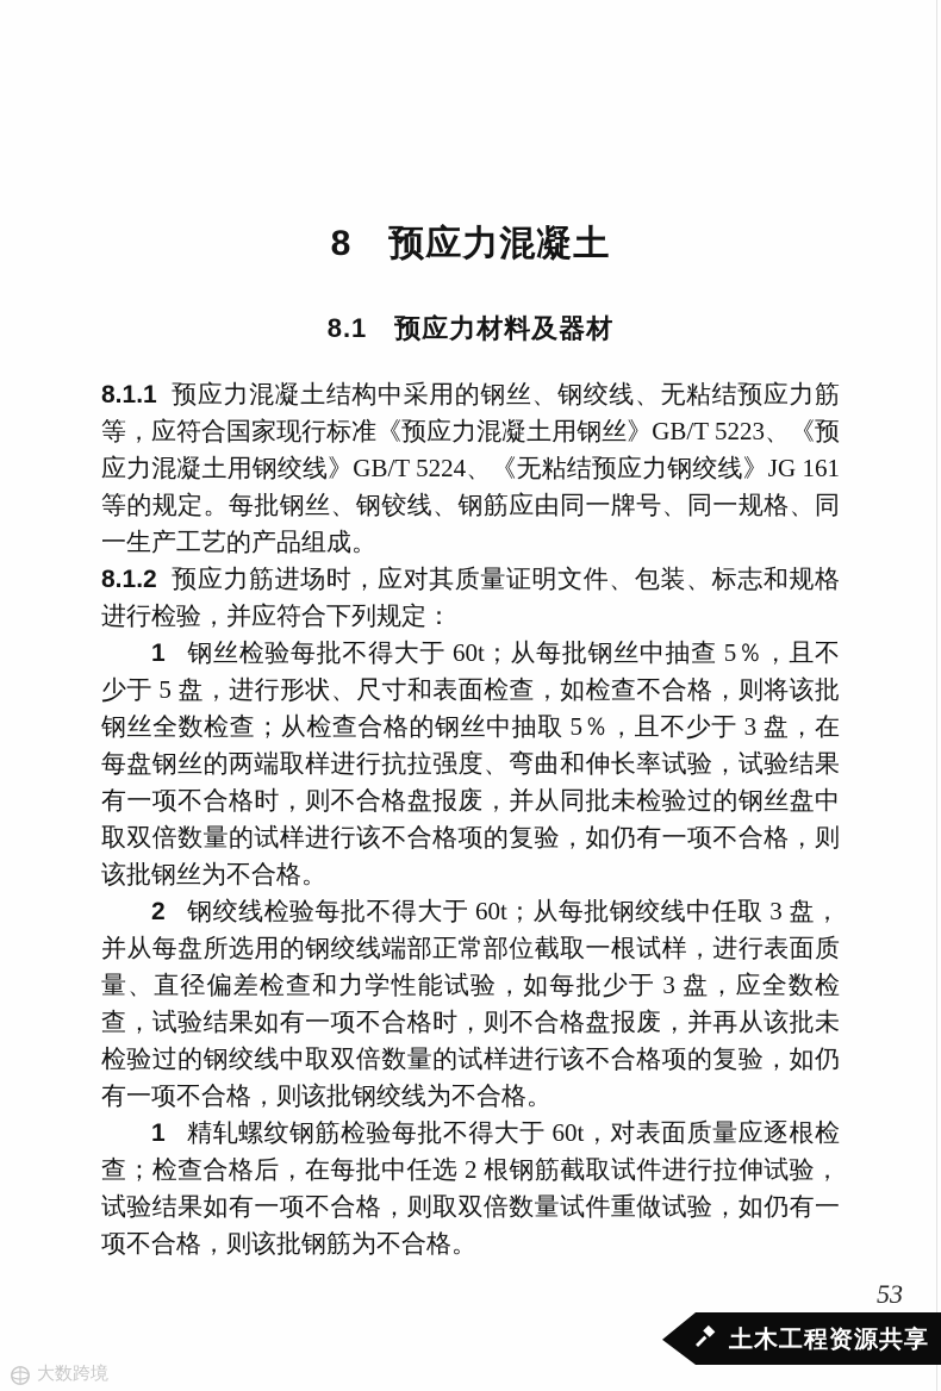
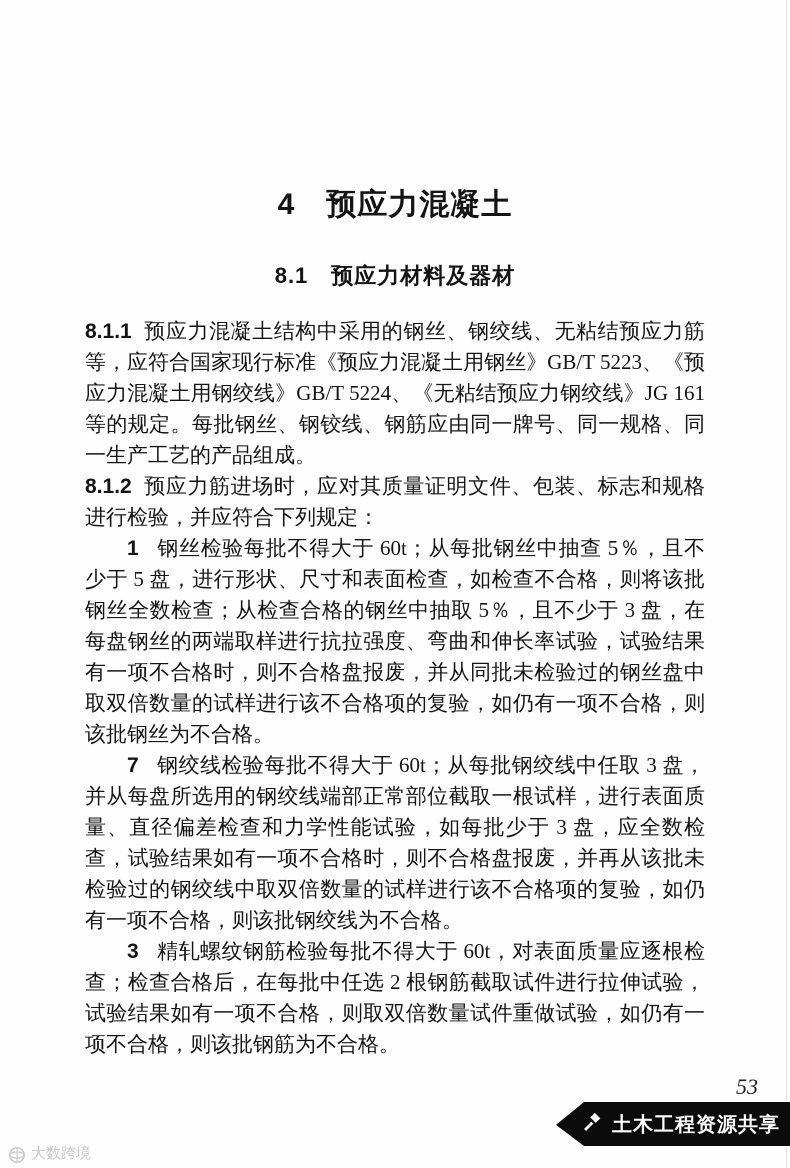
- 8 预应力混凝土
+ 4 预应力混凝土
  8.1 预应力材料及器材
  8.1.1 预应力混凝土结构中采用的钢丝、钢绞线、无粘结预应力筋等，应符合国家现行标准《预应力混凝土用钢丝》GB/T 5223、《预应力混凝土用钢绞线》GB/T 5224、《无粘结预应力钢绞线》JG 161 等的规定。每批钢丝、钢铰线、钢筋应由同一牌号、同一规格、同一生产工艺的产品组成。
  8.1.2 预应力筋进场时，应对其质量证明文件、包装、标志和规格进行检验，并应符合下列规定：
  1 钢丝检验每批不得大于 60t；从每批钢丝中抽查 5％，且不少于 5 盘，进行形状、尺寸和表面检查，如检查不合格，则将该批钢丝全数检查；从检查合格的钢丝中抽取 5％，且不少于 3 盘，在每盘钢丝的两端取样进行抗拉强度、弯曲和伸长率试验，试验结果有一项不合格时，则不合格盘报废，并从同批未检验过的钢丝盘中取双倍数量的试样进行该不合格项的复验，如仍有一项不合格，则该批钢丝为不合格。
- 2 钢绞线检验每批不得大于 60t；从每批钢绞线中任取 3 盘，并从每盘所选用的钢绞线端部正常部位截取一根试样，进行表面质量、直径偏差检查和力学性能试验，如每批少于 3 盘，应全数检查，试验结果如有一项不合格时，则不合格盘报废，并再从该批未检验过的钢绞线中取双倍数量的试样进行该不合格项的复验，如仍有一项不合格，则该批钢绞线为不合格。
+ 7 钢绞线检验每批不得大于 60t；从每批钢绞线中任取 3 盘，并从每盘所选用的钢绞线端部正常部位截取一根试样，进行表面质量、直径偏差检查和力学性能试验，如每批少于 3 盘，应全数检查，试验结果如有一项不合格时，则不合格盘报废，并再从该批未检验过的钢绞线中取双倍数量的试样进行该不合格项的复验，如仍有一项不合格，则该批钢绞线为不合格。
- 1 精轧螺纹钢筋检验每批不得大于 60t，对表面质量应逐根检查；检查合格后，在每批中任选 2 根钢筋截取试件进行拉伸试验，试验结果如有一项不合格，则取双倍数量试件重做试验，如仍有一项不合格，则该批钢筋为不合格。
+ 3 精轧螺纹钢筋检验每批不得大于 60t，对表面质量应逐根检查；检查合格后，在每批中任选 2 根钢筋截取试件进行拉伸试验，试验结果如有一项不合格，则取双倍数量试件重做试验，如仍有一项不合格，则该批钢筋为不合格。
  53
  土木工程资源共享
  大数跨境
